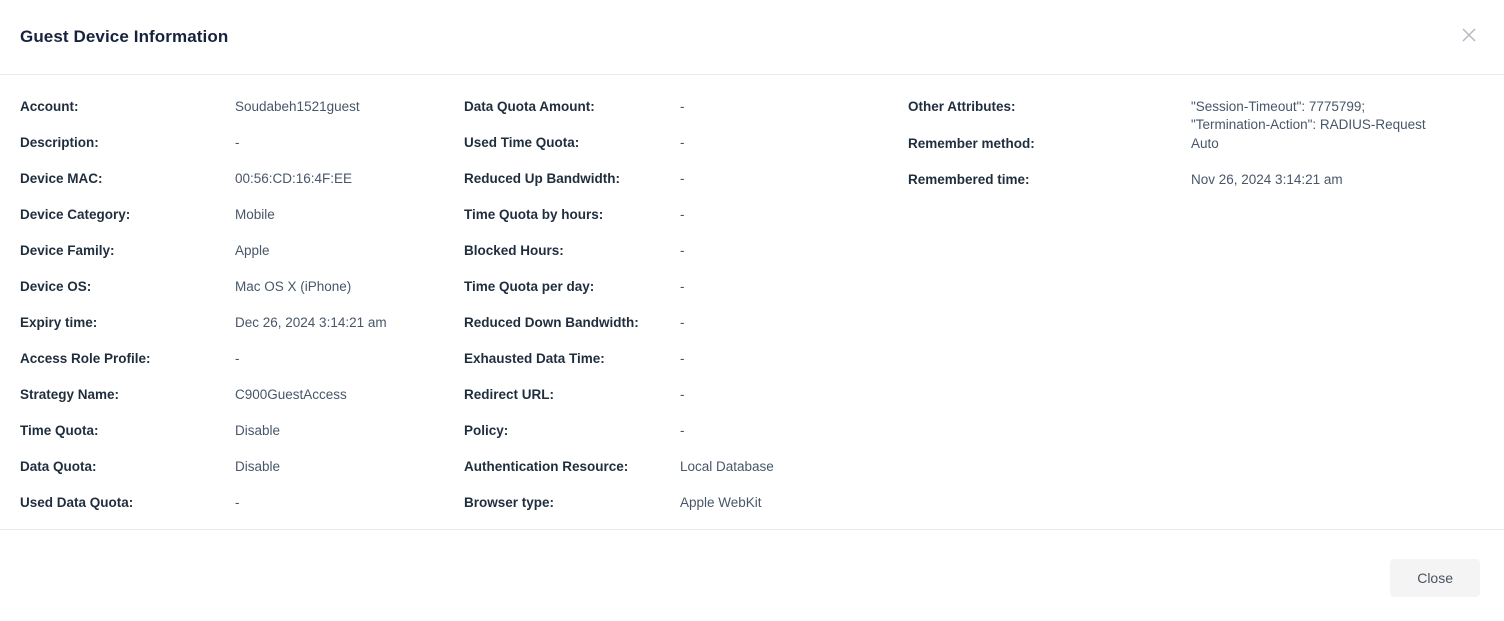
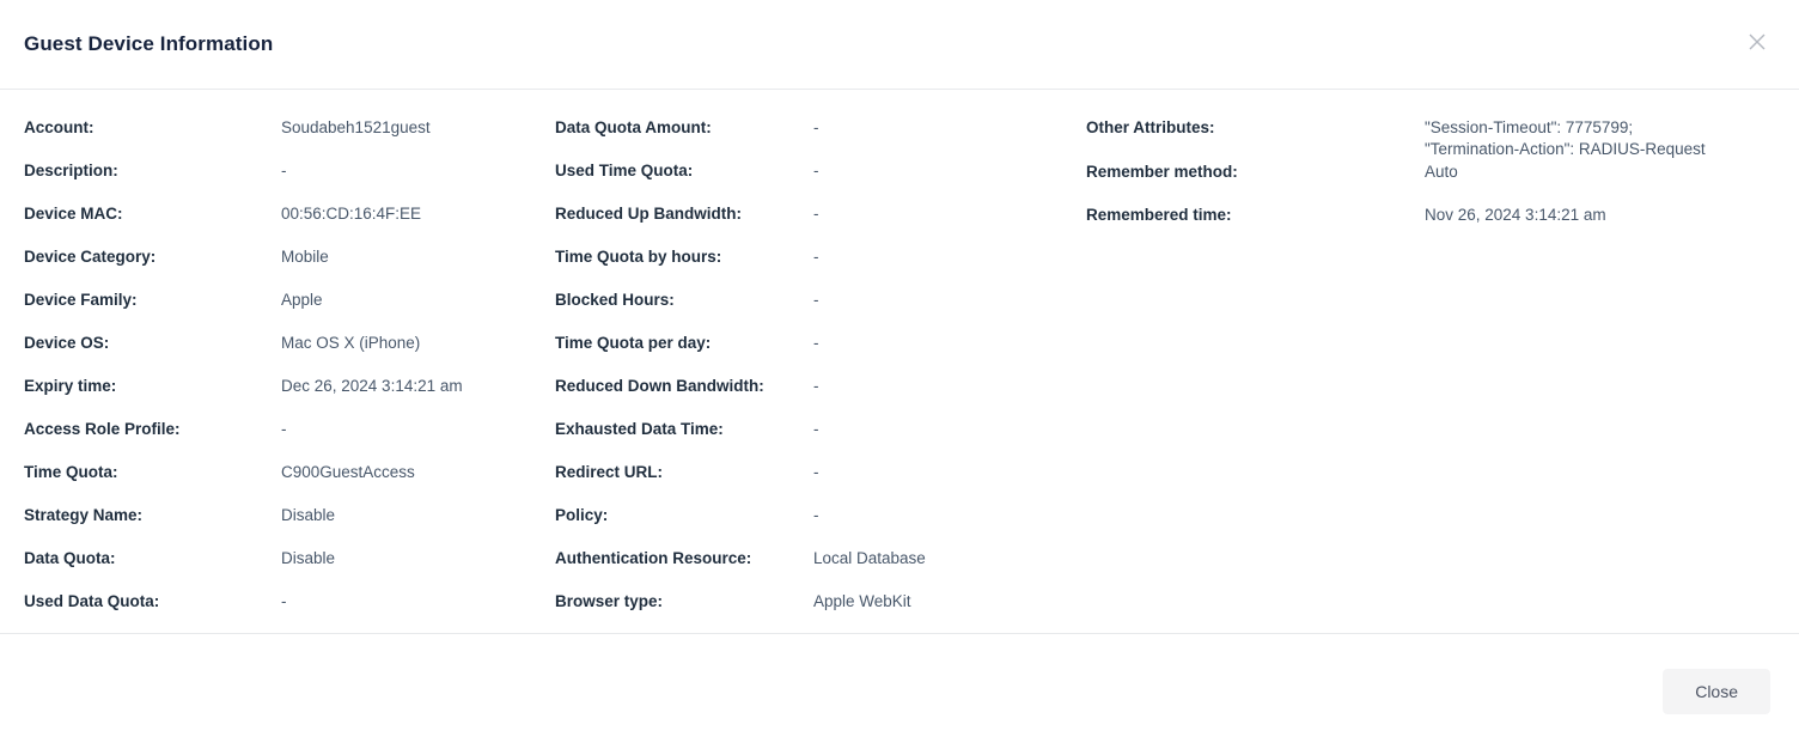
  Guest Device Information
  Account:
  Soudabeh1521guest
  Description:
  -
  Device MAC:
  00:56:CD:16:4F:EE
  Device Category:
  Mobile
  Device Family:
  Apple
  Device OS:
  Mac OS X (iPhone)
  Expiry time:
  Dec 26, 2024 3:14:21 am
  Access Role Profile:
  -
- Strategy Name:
+ Time Quota:
  C900GuestAccess
- Time Quota:
+ Strategy Name:
  Disable
  Data Quota:
  Disable
  Used Data Quota:
  -
  Data Quota Amount:
  -
  Used Time Quota:
  -
  Reduced Up Bandwidth:
  -
  Time Quota by hours:
  -
  Blocked Hours:
  -
  Time Quota per day:
  -
  Reduced Down Bandwidth:
  -
  Exhausted Data Time:
  -
  Redirect URL:
  -
  Policy:
  -
  Authentication Resource:
  Local Database
  Browser type:
  Apple WebKit
  Other Attributes:
  "Session-Timeout": 7775799;
  "Termination-Action": RADIUS-Request
  Remember method:
  Auto
  Remembered time:
  Nov 26, 2024 3:14:21 am
  Close
